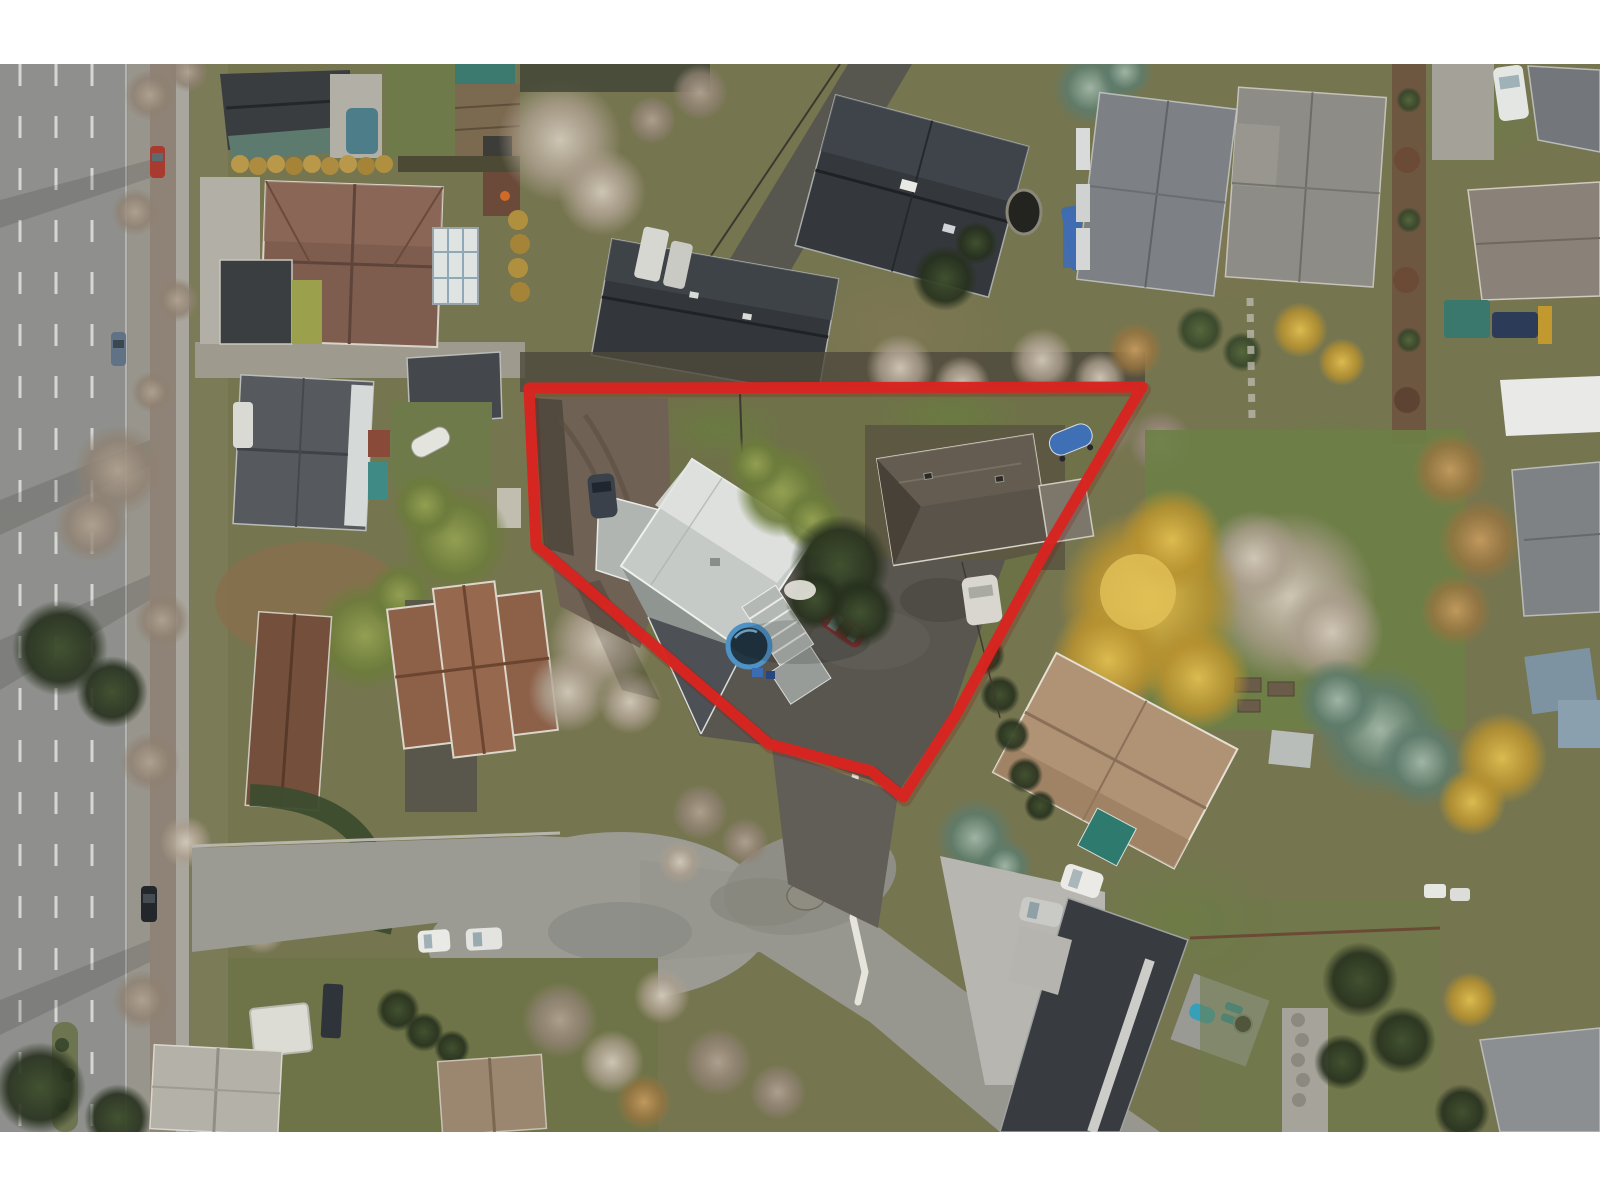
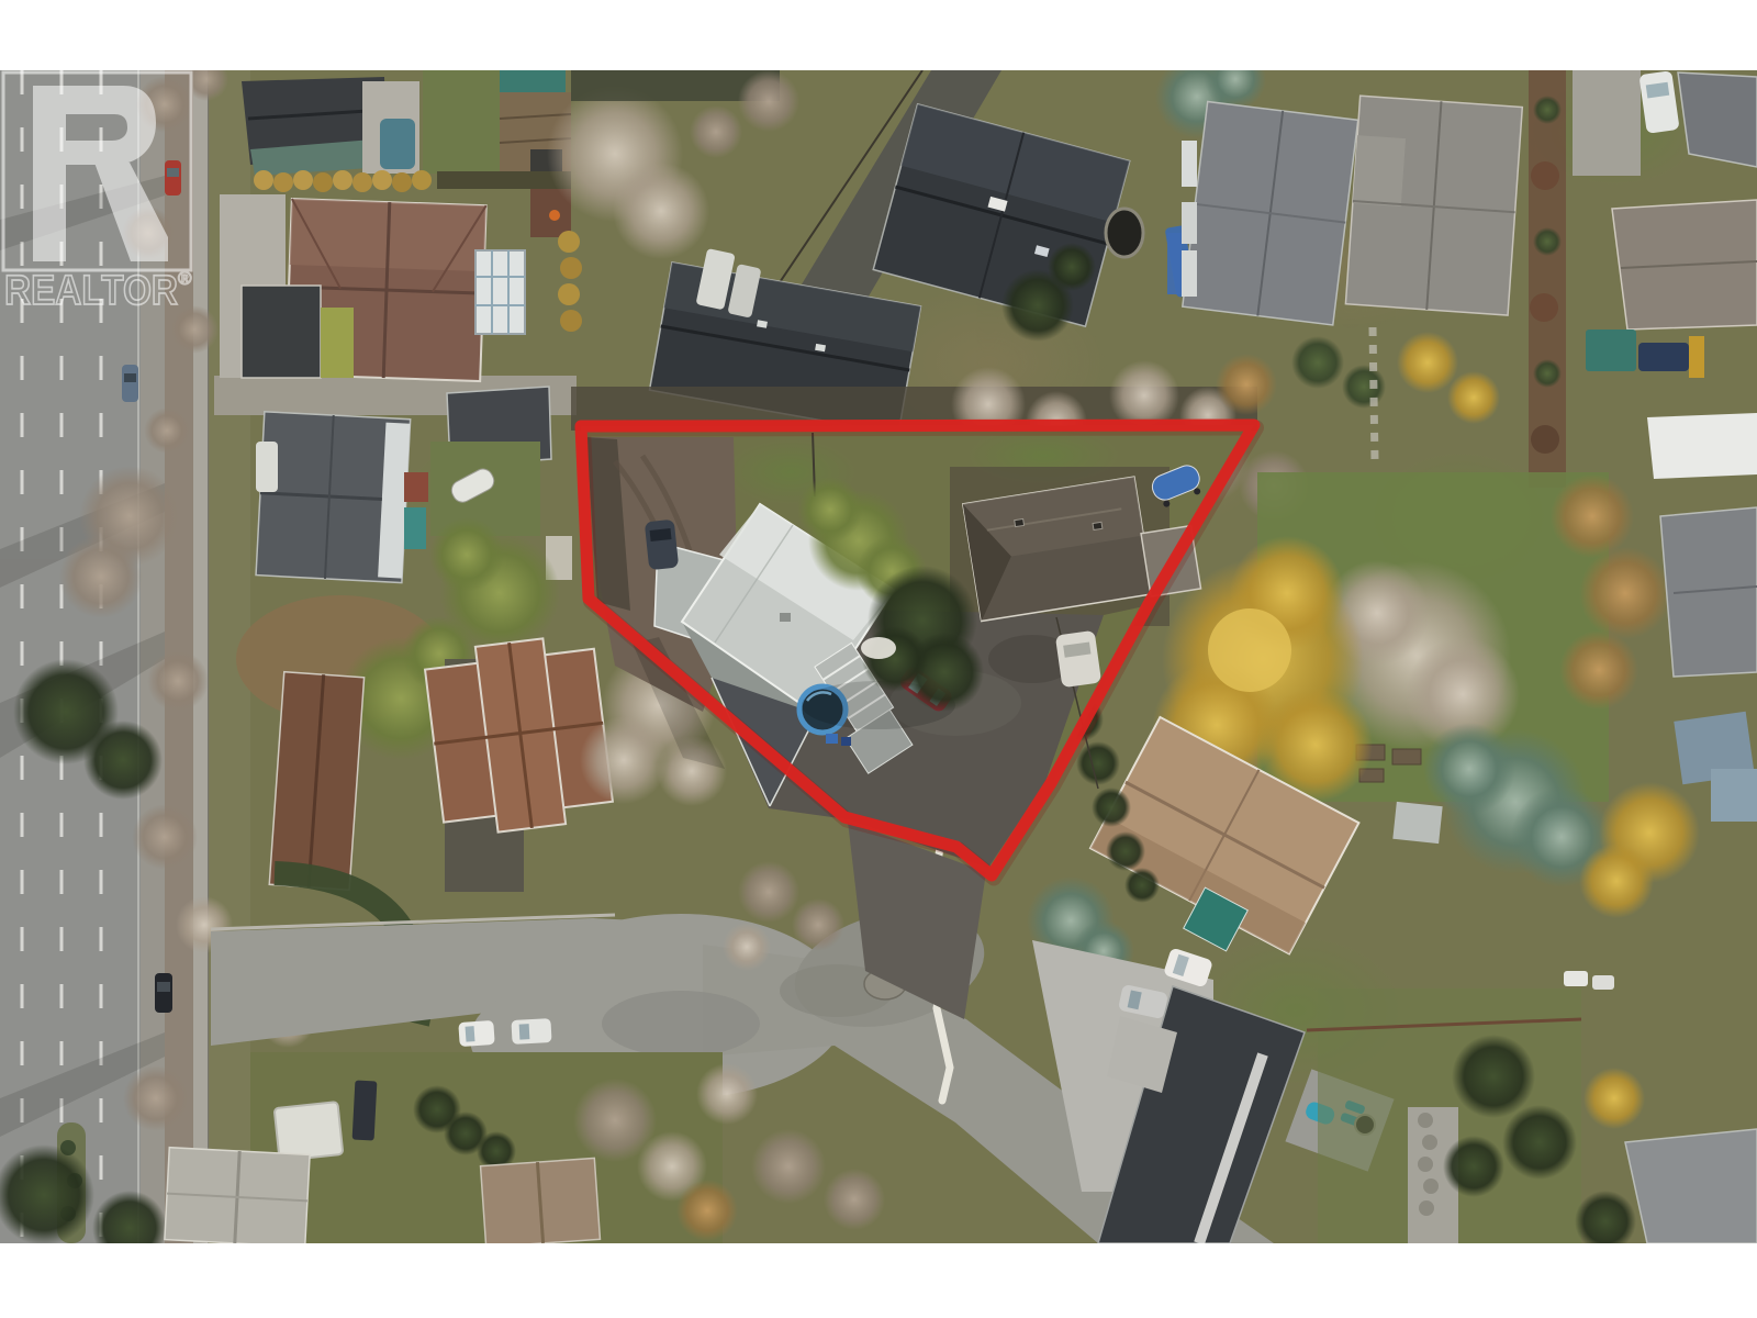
+ REALTOR
+ ®
